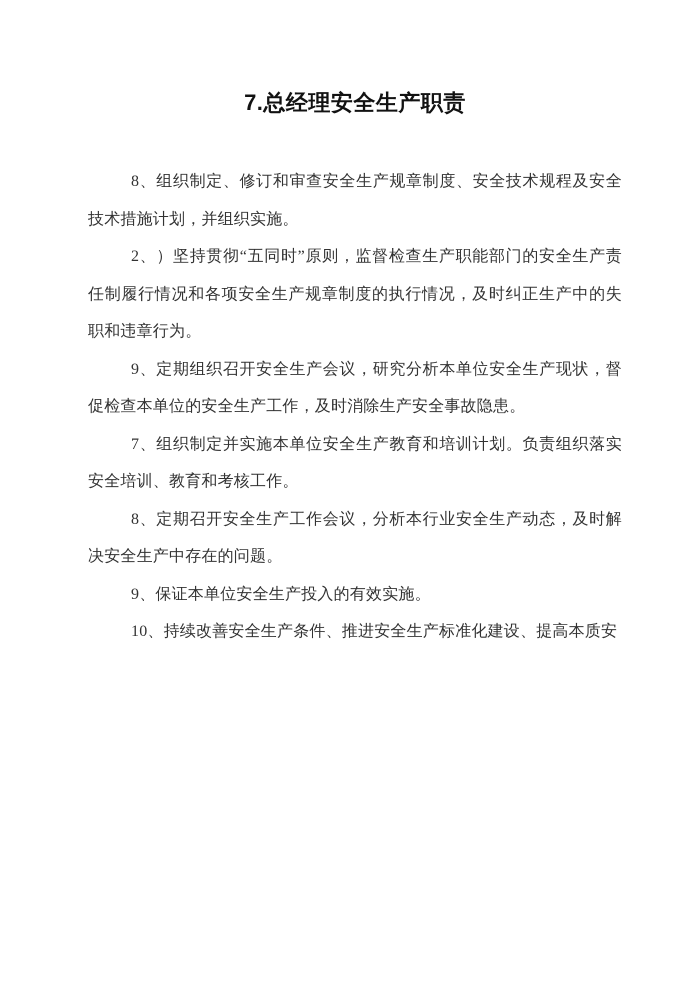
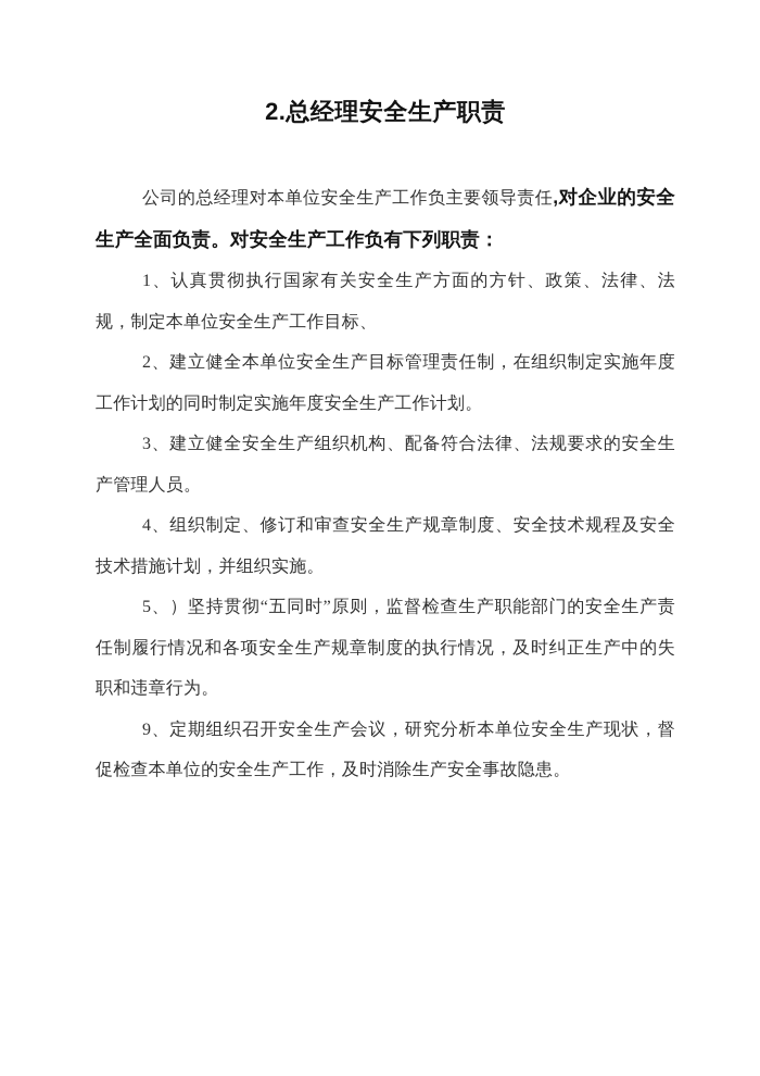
- 7.总经理安全生产职责
+ 2.总经理安全生产职责
+ 公司的总经理对本单位安全生产工作负主要领导责任,对企业的安全生产全面负责。对安全生产工作负有下列职责：
+ 1、认真贯彻执行国家有关安全生产方面的方针、政策、法律、法规，制定本单位安全生产工作目标、
+ 2、建立健全本单位安全生产目标管理责任制，在组织制定实施年度工作计划的同时制定实施年度安全生产工作计划。
+ 3、建立健全安全生产组织机构、配备符合法律、法规要求的安全生产管理人员。
- 8、组织制定、修订和审查安全生产规章制度、安全技术规程及安全技术措施计划，并组织实施。
+ 4、组织制定、修订和审查安全生产规章制度、安全技术规程及安全技术措施计划，并组织实施。
- 2、）坚持贯彻“五同时”原则，监督检查生产职能部门的安全生产责任制履行情况和各项安全生产规章制度的执行情况，及时纠正生产中的失职和违章行为。
+ 5、）坚持贯彻“五同时”原则，监督检查生产职能部门的安全生产责任制履行情况和各项安全生产规章制度的执行情况，及时纠正生产中的失职和违章行为。
  9、定期组织召开安全生产会议，研究分析本单位安全生产现状，督促检查本单位的安全生产工作，及时消除生产安全事故隐患。
- 7、组织制定并实施本单位安全生产教育和培训计划。负责组织落实安全培训、教育和考核工作。
- 8、定期召开安全生产工作会议，分析本行业安全生产动态，及时解决安全生产中存在的问题。
- 9、保证本单位安全生产投入的有效实施。
- 10、持续改善安全生产条件、推进安全生产标准化建设、提高本质安
